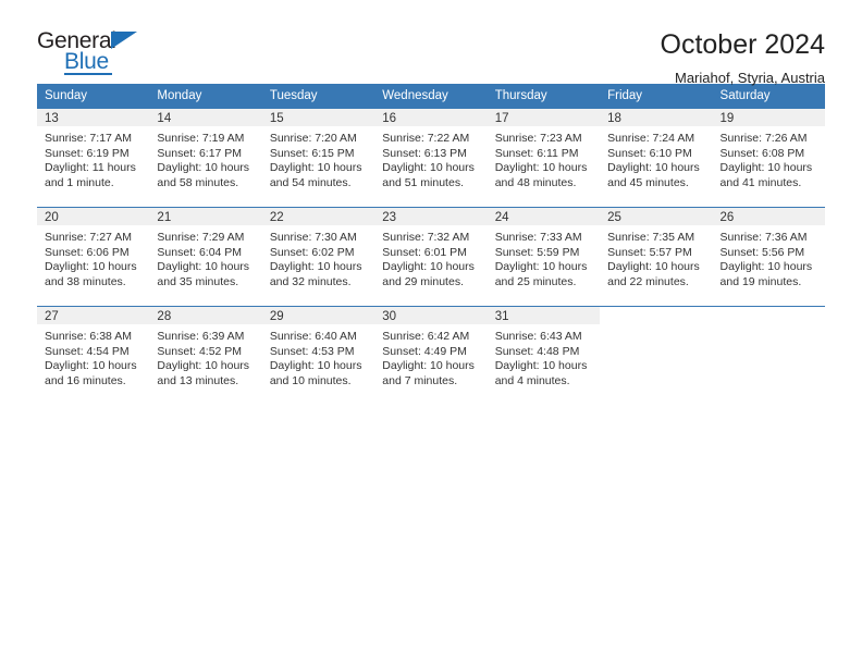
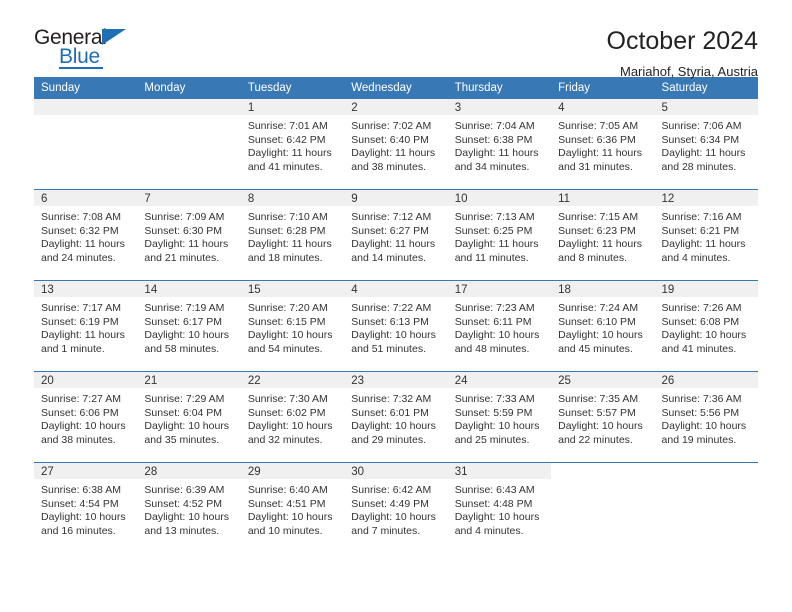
  General
  Blue
  October 2024
  Mariahof, Styria, Austria
  Sunday	Monday	Tuesday	Wednesday	Thursday	Friday	Saturday
+ 		1Sunrise: 7:01 AMSunset: 6:42 PMDaylight: 11 hours and 41 minutes.	2Sunrise: 7:02 AMSunset: 6:40 PMDaylight: 11 hours and 38 minutes.	3Sunrise: 7:04 AMSunset: 6:38 PMDaylight: 11 hours and 34 minutes.	4Sunrise: 7:05 AMSunset: 6:36 PMDaylight: 11 hours and 31 minutes.	5Sunrise: 7:06 AMSunset: 6:34 PMDaylight: 11 hours and 28 minutes.
+ 6Sunrise: 7:08 AMSunset: 6:32 PMDaylight: 11 hours and 24 minutes.	7Sunrise: 7:09 AMSunset: 6:30 PMDaylight: 11 hours and 21 minutes.	8Sunrise: 7:10 AMSunset: 6:28 PMDaylight: 11 hours and 18 minutes.	9Sunrise: 7:12 AMSunset: 6:27 PMDaylight: 11 hours and 14 minutes.	10Sunrise: 7:13 AMSunset: 6:25 PMDaylight: 11 hours and 11 minutes.	11Sunrise: 7:15 AMSunset: 6:23 PMDaylight: 11 hours and 8 minutes.	12Sunrise: 7:16 AMSunset: 6:21 PMDaylight: 11 hours and 4 minutes.
- 13Sunrise: 7:17 AMSunset: 6:19 PMDaylight: 11 hours and 1 minute.	14Sunrise: 7:19 AMSunset: 6:17 PMDaylight: 10 hours and 58 minutes.	15Sunrise: 7:20 AMSunset: 6:15 PMDaylight: 10 hours and 54 minutes.	16Sunrise: 7:22 AMSunset: 6:13 PMDaylight: 10 hours and 51 minutes.	17Sunrise: 7:23 AMSunset: 6:11 PMDaylight: 10 hours and 48 minutes.	18Sunrise: 7:24 AMSunset: 6:10 PMDaylight: 10 hours and 45 minutes.	19Sunrise: 7:26 AMSunset: 6:08 PMDaylight: 10 hours and 41 minutes.
+ 13Sunrise: 7:17 AMSunset: 6:19 PMDaylight: 11 hours and 1 minute.	14Sunrise: 7:19 AMSunset: 6:17 PMDaylight: 10 hours and 58 minutes.	15Sunrise: 7:20 AMSunset: 6:15 PMDaylight: 10 hours and 54 minutes.	4Sunrise: 7:22 AMSunset: 6:13 PMDaylight: 10 hours and 51 minutes.	17Sunrise: 7:23 AMSunset: 6:11 PMDaylight: 10 hours and 48 minutes.	18Sunrise: 7:24 AMSunset: 6:10 PMDaylight: 10 hours and 45 minutes.	19Sunrise: 7:26 AMSunset: 6:08 PMDaylight: 10 hours and 41 minutes.
  20Sunrise: 7:27 AMSunset: 6:06 PMDaylight: 10 hours and 38 minutes.	21Sunrise: 7:29 AMSunset: 6:04 PMDaylight: 10 hours and 35 minutes.	22Sunrise: 7:30 AMSunset: 6:02 PMDaylight: 10 hours and 32 minutes.	23Sunrise: 7:32 AMSunset: 6:01 PMDaylight: 10 hours and 29 minutes.	24Sunrise: 7:33 AMSunset: 5:59 PMDaylight: 10 hours and 25 minutes.	25Sunrise: 7:35 AMSunset: 5:57 PMDaylight: 10 hours and 22 minutes.	26Sunrise: 7:36 AMSunset: 5:56 PMDaylight: 10 hours and 19 minutes.
- 27Sunrise: 6:38 AMSunset: 4:54 PMDaylight: 10 hours and 16 minutes.	28Sunrise: 6:39 AMSunset: 4:52 PMDaylight: 10 hours and 13 minutes.	29Sunrise: 6:40 AMSunset: 4:53 PMDaylight: 10 hours and 10 minutes.	30Sunrise: 6:42 AMSunset: 4:49 PMDaylight: 10 hours and 7 minutes.	31Sunrise: 6:43 AMSunset: 4:48 PMDaylight: 10 hours and 4 minutes.
+ 27Sunrise: 6:38 AMSunset: 4:54 PMDaylight: 10 hours and 16 minutes.	28Sunrise: 6:39 AMSunset: 4:52 PMDaylight: 10 hours and 13 minutes.	29Sunrise: 6:40 AMSunset: 4:51 PMDaylight: 10 hours and 10 minutes.	30Sunrise: 6:42 AMSunset: 4:49 PMDaylight: 10 hours and 7 minutes.	31Sunrise: 6:43 AMSunset: 4:48 PMDaylight: 10 hours and 4 minutes.
